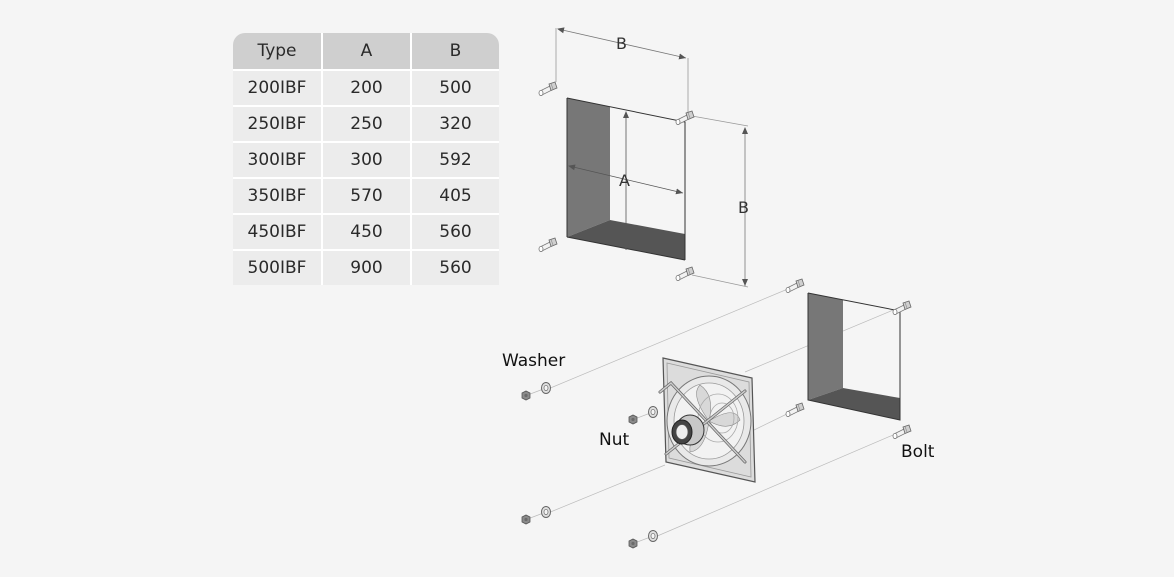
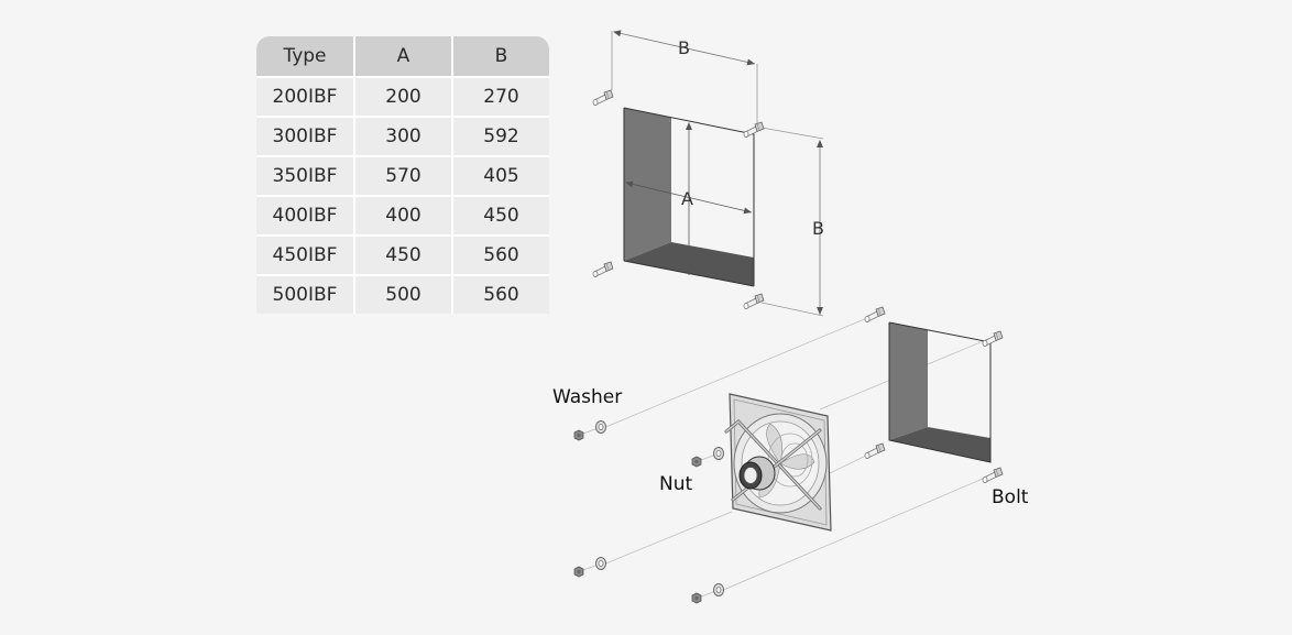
  Type	A	B
- 200IBF	200	500
+ 200IBF	200	270
- 250IBF	250	320
  300IBF	300	592
  350IBF	570	405
+ 400IBF	400	450
  450IBF	450	560
- 500IBF	900	560
+ 500IBF	500	560
  B
  B
  A
  Washer
  Nut
  Bolt
